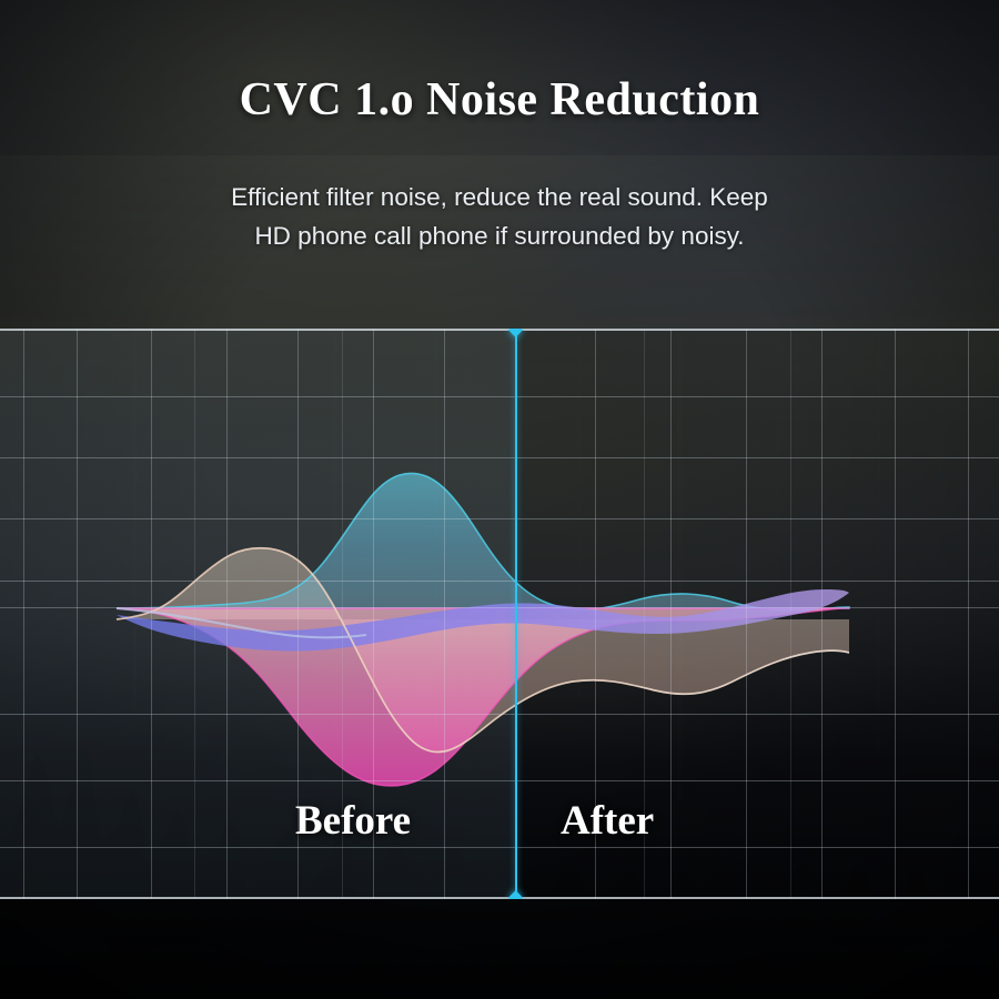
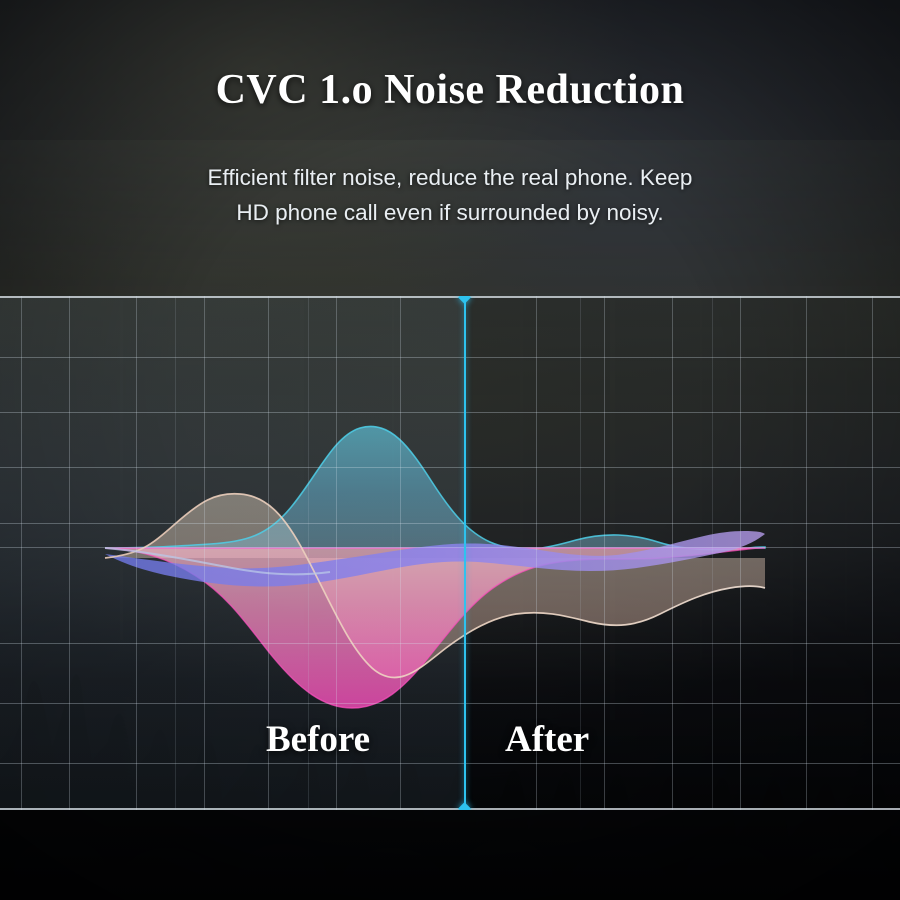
  CVC 1.o Noise Reduction
- Efficient filter noise, reduce the real sound. Keep
+ Efficient filter noise, reduce the real phone. Keep
- HD phone call phone if surrounded by noisy.
+ HD phone call even if surrounded by noisy.
  Before
  After
